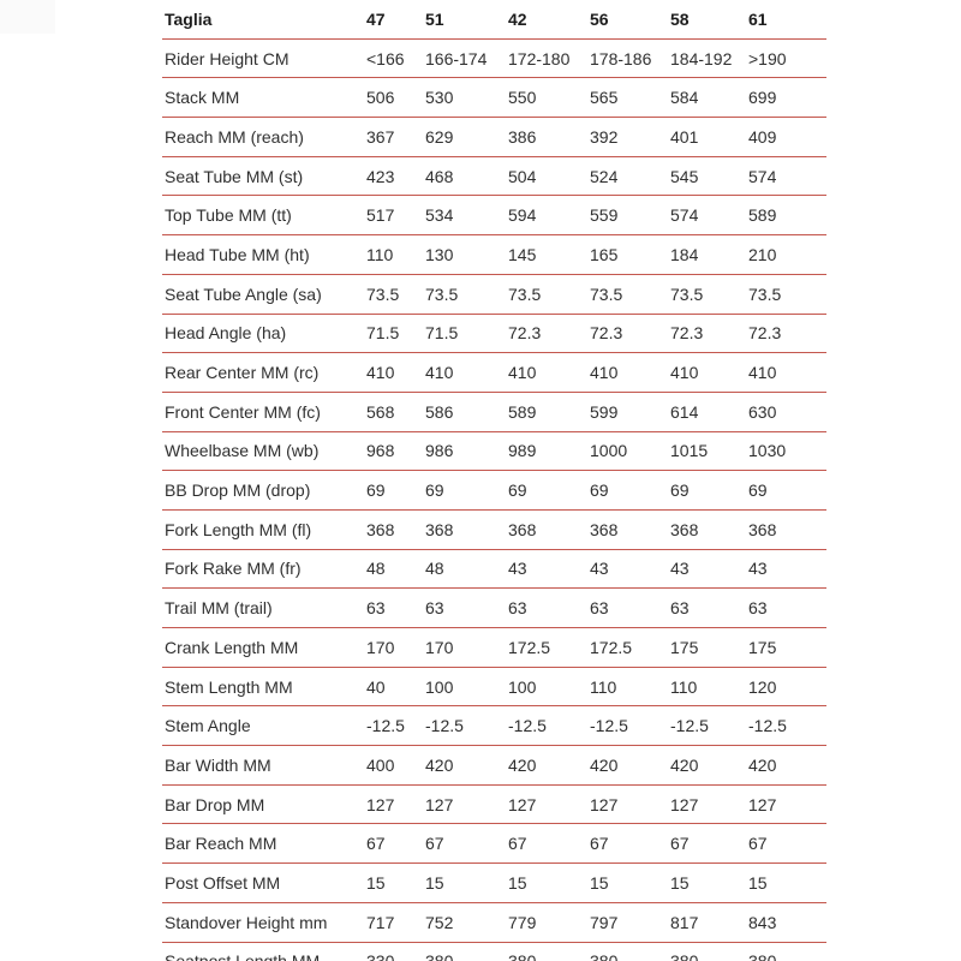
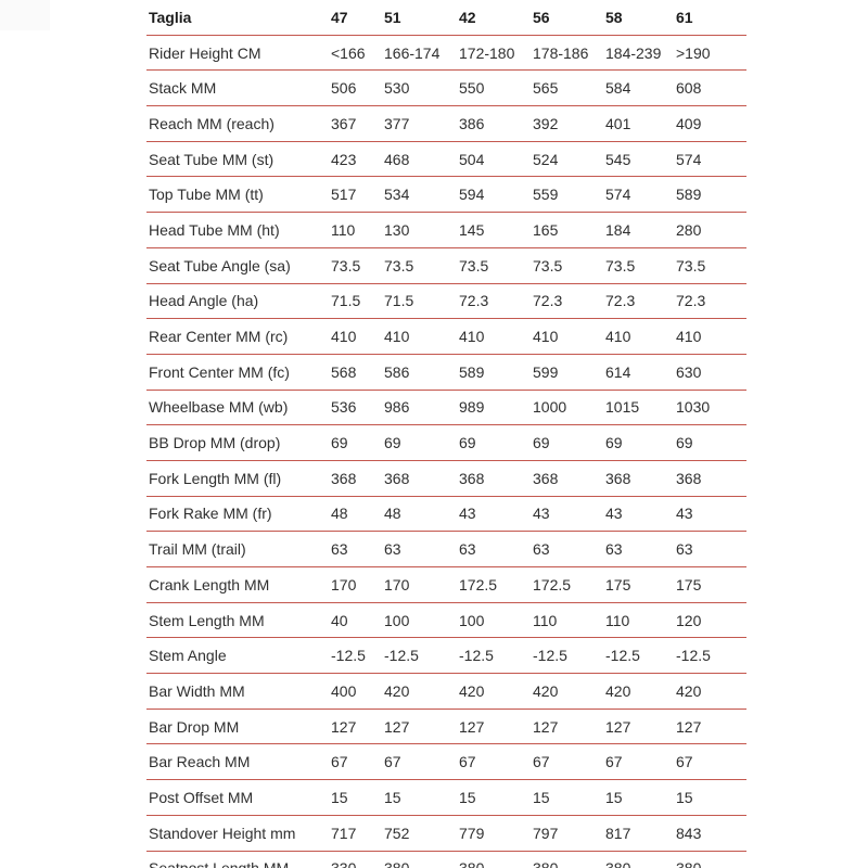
  Taglia	47	51	42	56	58	61
- Rider Height CM	<166	166-174	172-180	178-186	184-192	>190
+ Rider Height CM	<166	166-174	172-180	178-186	184-239	>190
- Stack MM	506	530	550	565	584	699
+ Stack MM	506	530	550	565	584	608
- Reach MM (reach)	367	629	386	392	401	409
+ Reach MM (reach)	367	377	386	392	401	409
  Seat Tube MM (st)	423	468	504	524	545	574
  Top Tube MM (tt)	517	534	594	559	574	589
- Head Tube MM (ht)	110	130	145	165	184	210
+ Head Tube MM (ht)	110	130	145	165	184	280
  Seat Tube Angle (sa)	73.5	73.5	73.5	73.5	73.5	73.5
  Head Angle (ha)	71.5	71.5	72.3	72.3	72.3	72.3
  Rear Center MM (rc)	410	410	410	410	410	410
  Front Center MM (fc)	568	586	589	599	614	630
- Wheelbase MM (wb)	968	986	989	1000	1015	1030
+ Wheelbase MM (wb)	536	986	989	1000	1015	1030
  BB Drop MM (drop)	69	69	69	69	69	69
  Fork Length MM (fl)	368	368	368	368	368	368
  Fork Rake MM (fr)	48	48	43	43	43	43
  Trail MM (trail)	63	63	63	63	63	63
  Crank Length MM	170	170	172.5	172.5	175	175
  Stem Length MM	40	100	100	110	110	120
  Stem Angle	-12.5	-12.5	-12.5	-12.5	-12.5	-12.5
  Bar Width MM	400	420	420	420	420	420
  Bar Drop MM	127	127	127	127	127	127
  Bar Reach MM	67	67	67	67	67	67
  Post Offset MM	15	15	15	15	15	15
  Standover Height mm	717	752	779	797	817	843
